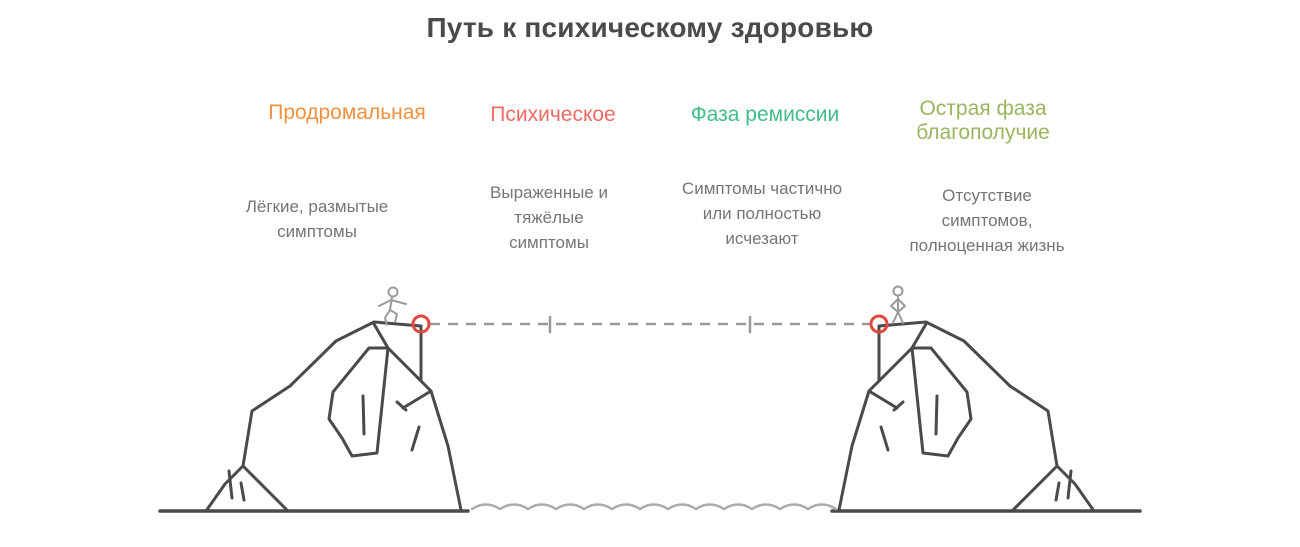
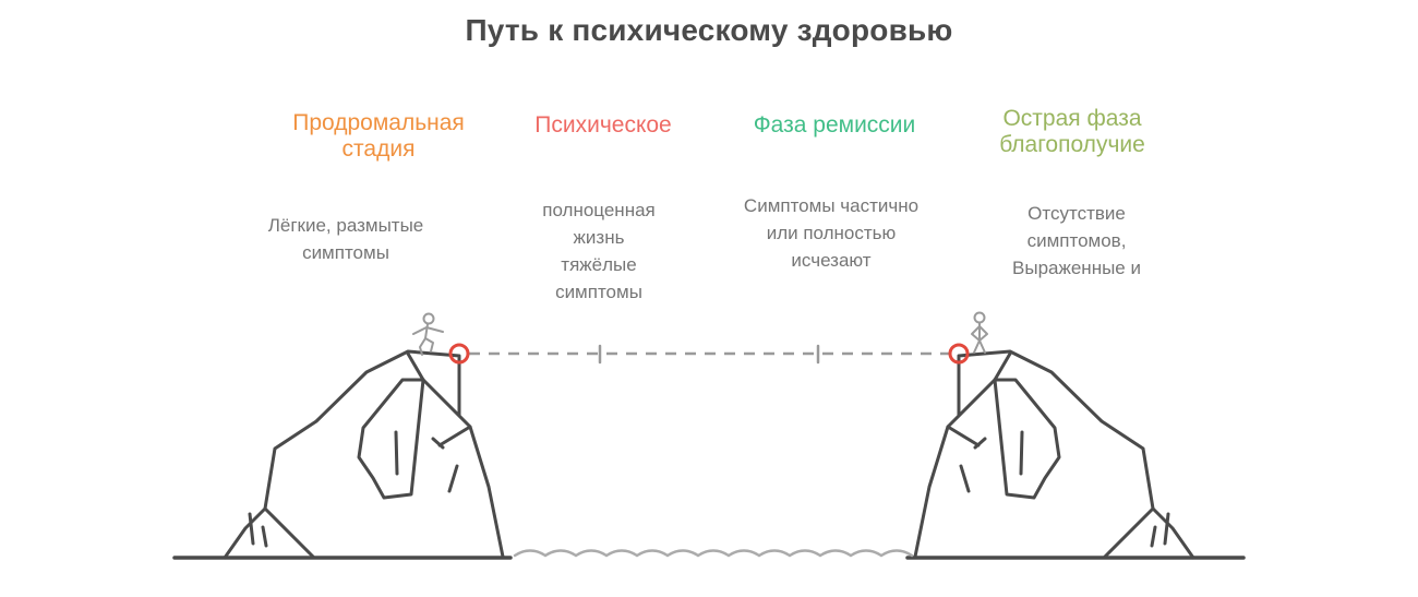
  Путь к психическому здоровью
  Продромальная
+ стадия
  Психическое
  Фаза ремиссии
  Острая фаза
  благополучие
  Лёгкие, размытые
  симптомы
- Выраженные и
+ полноценная жизнь
  тяжёлые
  симптомы
  Симптомы частично
  или полностью
  исчезают
  Отсутствие
  симптомов,
- полноценная жизнь
+ Выраженные и
